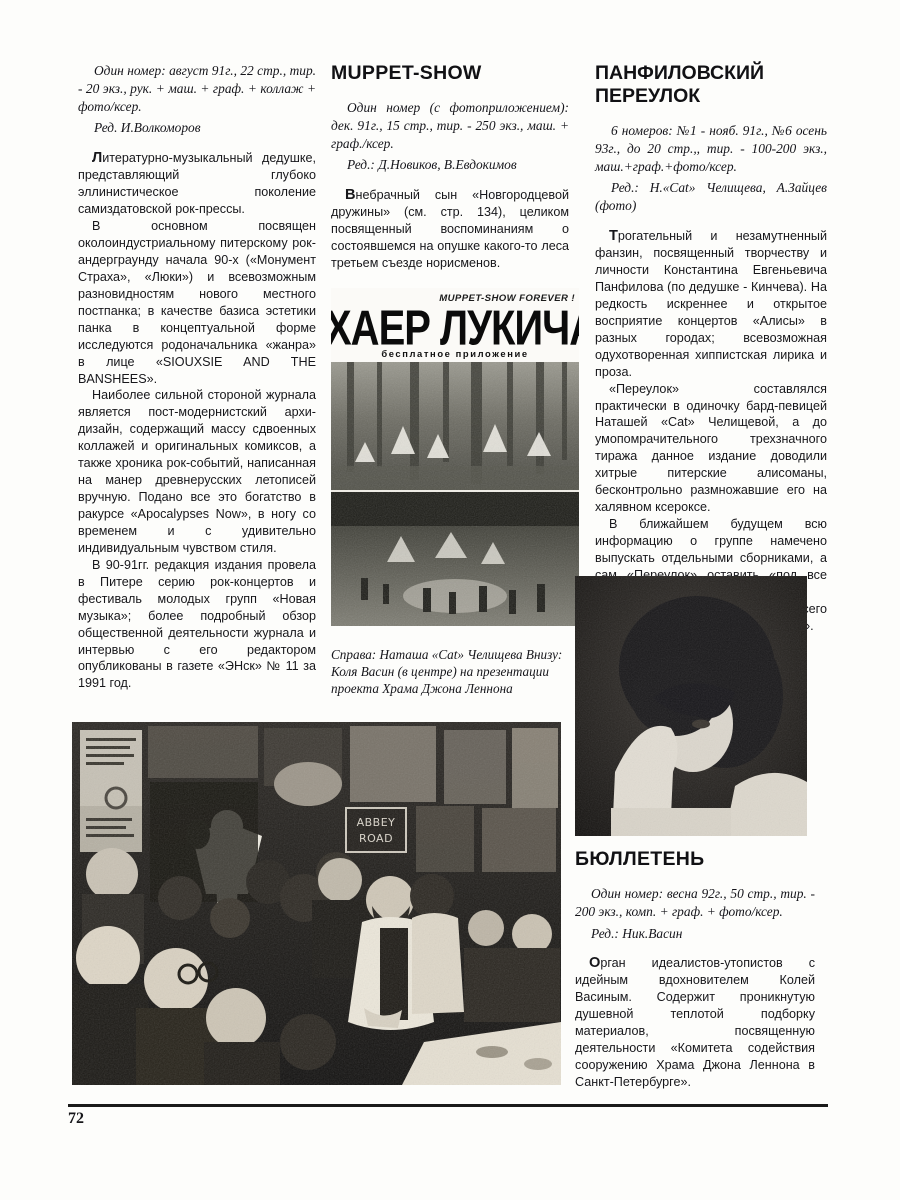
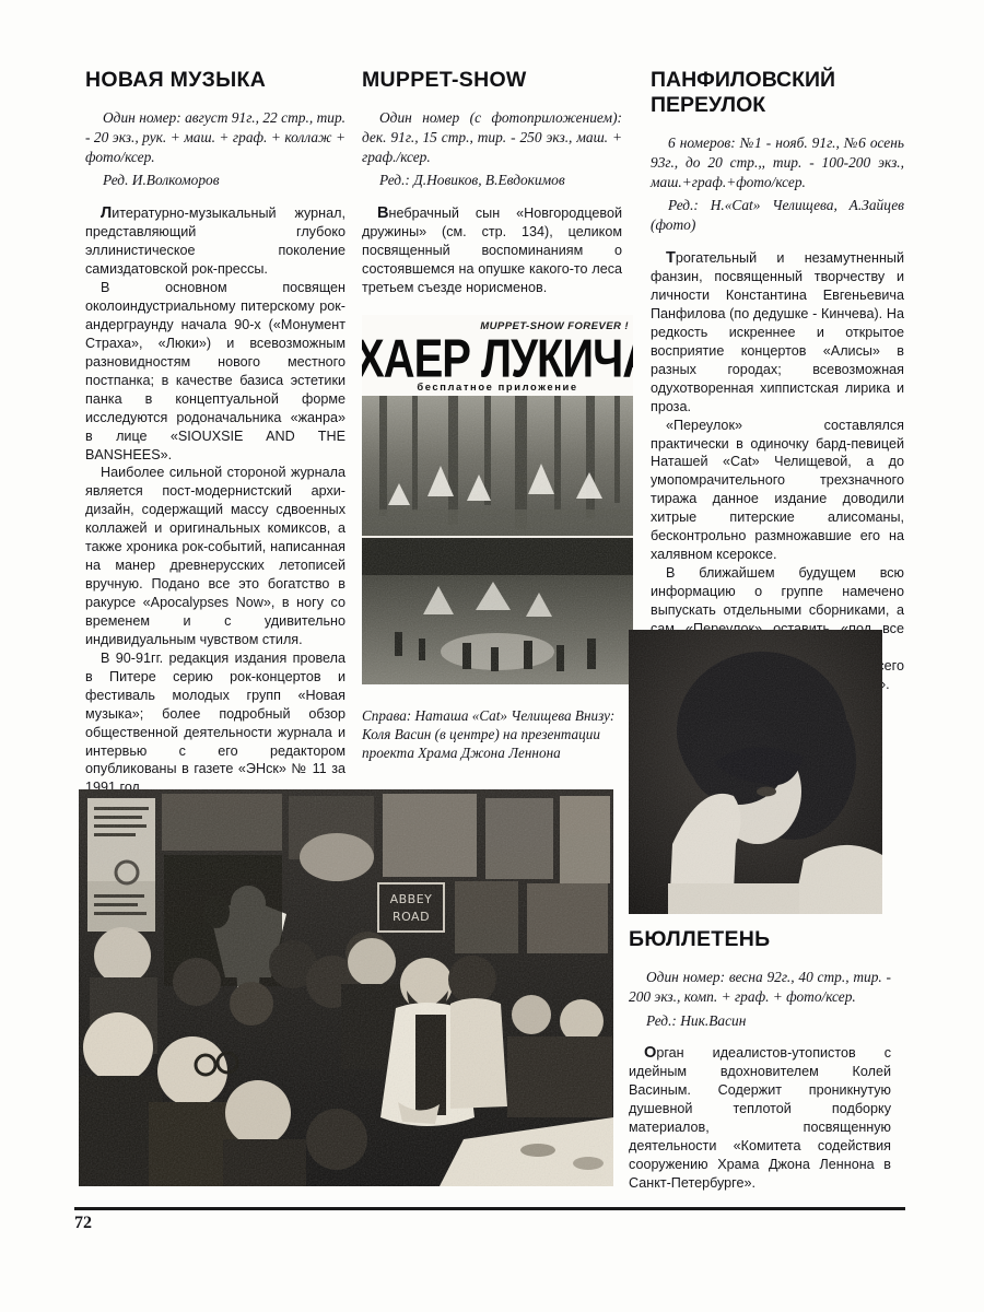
+ НОВАЯ МУЗЫКА
  Один номер: август 91г., 22 стр., тир. - 20 экз., рук. + маш. + граф. + коллаж + фото/ксер.
  Ред. И.Волкоморов
- Литературно-музыкальный дедушке, представляющий глубоко эллинистическое поколение самиздатовской рок-прессы.
+ Литературно-музыкальный журнал, представляющий глубоко эллинистическое поколение самиздатовской рок-прессы.
  В основном посвящен околоиндустриальному питерскому рок-андерграунду начала 90-х («Монумент Страха», «Люки») и всевозможным разновидностям нового местного постпанка; в качестве базиса эстетики панка в концептуальной форме исследуются родоначальника «жанра» в лице «SIOUXSIE AND THE BANSHEES».
  Наиболее сильной стороной журнала является пост-модернистский архи-дизайн, содержащий массу сдвоенных коллажей и оригинальных комиксов, а также хроника рок-событий, написанная на манер древнерусских летописей вручную. Подано все это богатство в ракурсе «Apocalypses Now», в ногу со временем и с удивительно индивидуальным чувством стиля.
  В 90-91гг. редакция издания провела в Питере серию рок-концертов и фестиваль молодых групп «Новая музыка»; более подробный обзор общественной деятельности журнала и интервью с его редактором опубликованы в газете «ЭНск» № 11 за 1991 год.
  MUPPET-SHOW
  Один номер (с фотоприложением): дек. 91г., 15 стр., тир. - 250 экз., маш. + граф./ксер.
  Ред.: Д.Новиков, В.Евдокимов
  Внебрачный сын «Новгородцевой дружины» (см. стр. 134), целиком посвященный воспоминаниям о состоявшемся на опушке какого-то леса третьем съезде норисменов.
  ПАНФИЛОВСКИЙ ПЕРЕУЛОК
  6 номеров: №1 - нояб. 91г., №6 осень 93г., до 20 стр.,, тир. - 100-200 экз., маш.+граф.+фото/ксер.
  Ред.: Н.«Cat» Челищева, А.Зайцев (фото)
  Трогательный и незамутненный фанзин, посвященный творчеству и личности Константина Евгеньевича Панфилова (по дедушке - Кинчева). На редкость искреннее и открытое восприятие концертов «Алисы» в разных городах; всевозможная одухотворенная хиппистская лирика и проза.
  «Переулок» составлялся практически в одиночку бард-певицей Наташей «Cat» Челищевой, а до умопомрачительного трехзначного тиража данное издание доводили хитрые питерские алисоманы, бесконтрольно размножавшие его на халявном ксероксе.
  В ближайшем будущем всю информацию о группе намечено выпускать отдельными сборниками, а сам «Переулок» оставить «под все
  MUPPET-SHOW FOREVER !
  ХАЕР ЛУКИЧ
  бесплатное приложение
  Справа: Наташа «Cat» Челищева Внизу: Коля Васин (в центре) на презентации проекта Храма Джона Леннона
  БЮЛЛЕТЕНЬ
- Один номер: весна 92г., 50 стр., тир. - 200 экз., комп. + граф. + фото/ксер.
+ Один номер: весна 92г., 40 стр., тир. - 200 экз., комп. + граф. + фото/ксер.
  Ред.: Ник.Васин
  Орган идеалистов-утопистов с идейным вдохновителем Колей Васиным. Содержит проникнутую душевной теплотой подборку материалов, посвященную деятельности «Комитета содействия сооружению Храма Джона Леннона в Санкт-Петербурге».
  ABBEY
  ROAD
  72
